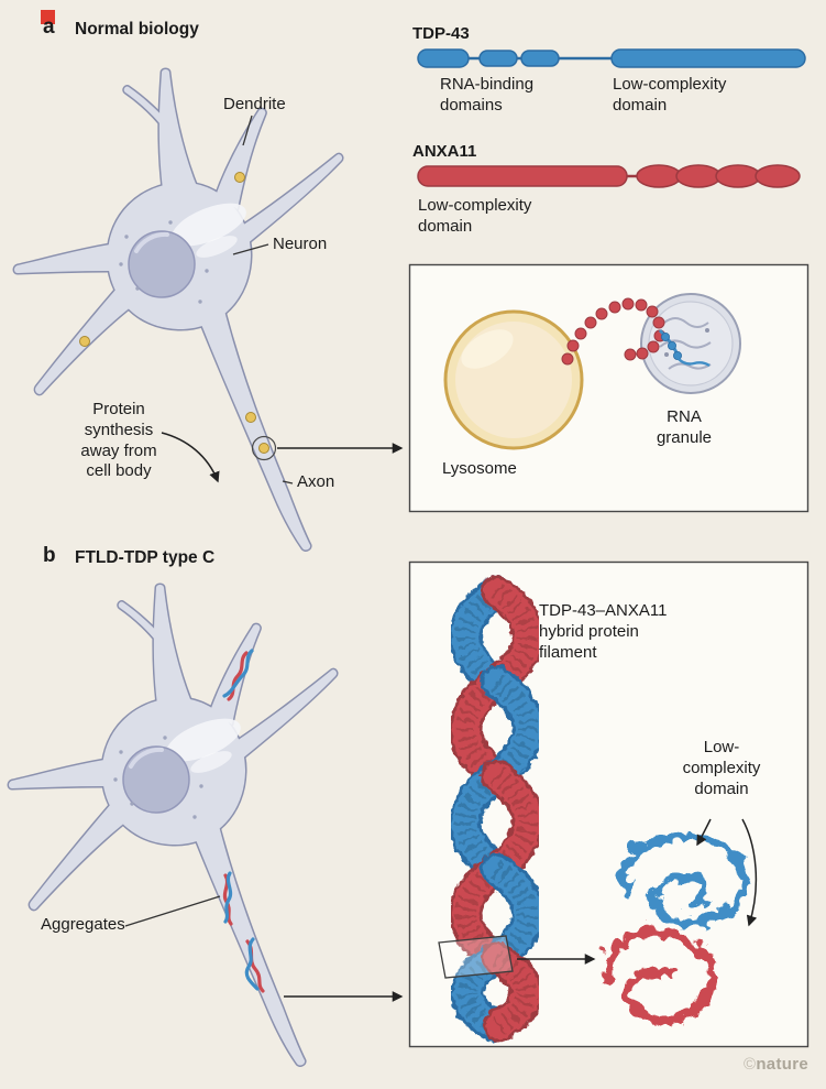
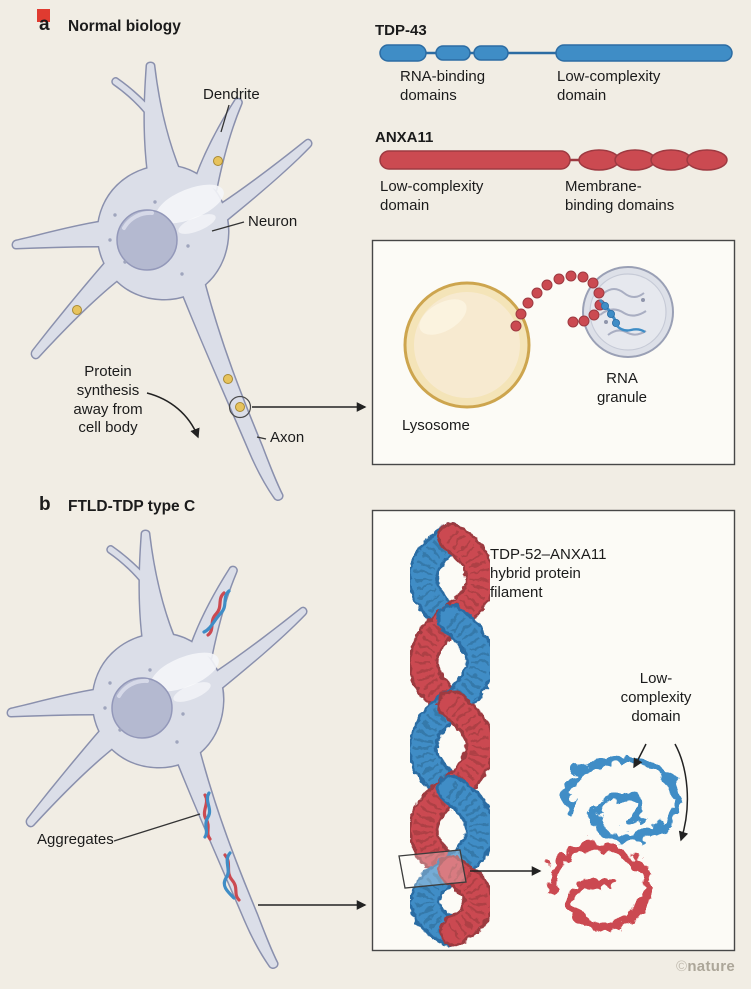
  a
  Normal biology
  TDP-43
  RNA-binding domains
  Low-complexity domain
  ANXA11
  Low-complexity domain
+ Membrane-binding domains
  Dendrite
  Neuron
  Protein synthesis away from cell body
  Axon
  RNA granule
  Lysosome
  b
  FTLD-TDP type C
  Aggregates
- TDP-43–ANXA11 hybrid protein filament
+ TDP-52–ANXA11 hybrid protein filament
  Low-complexity domain
  ©nature
